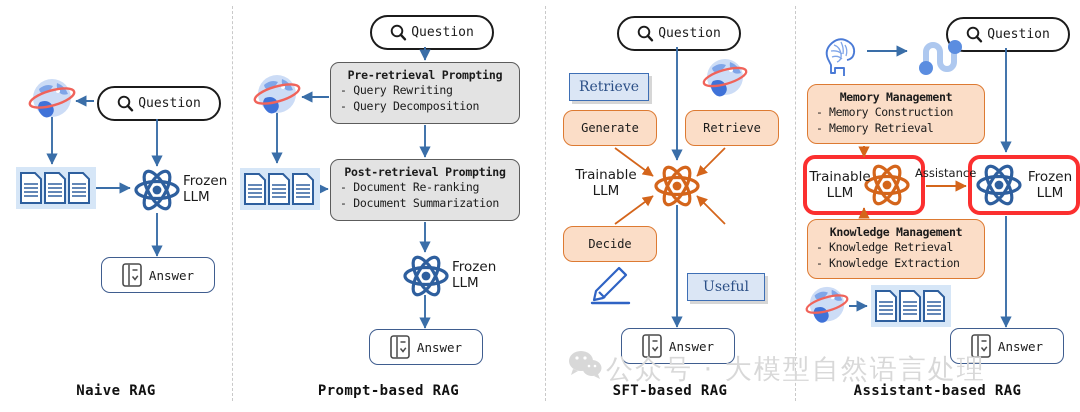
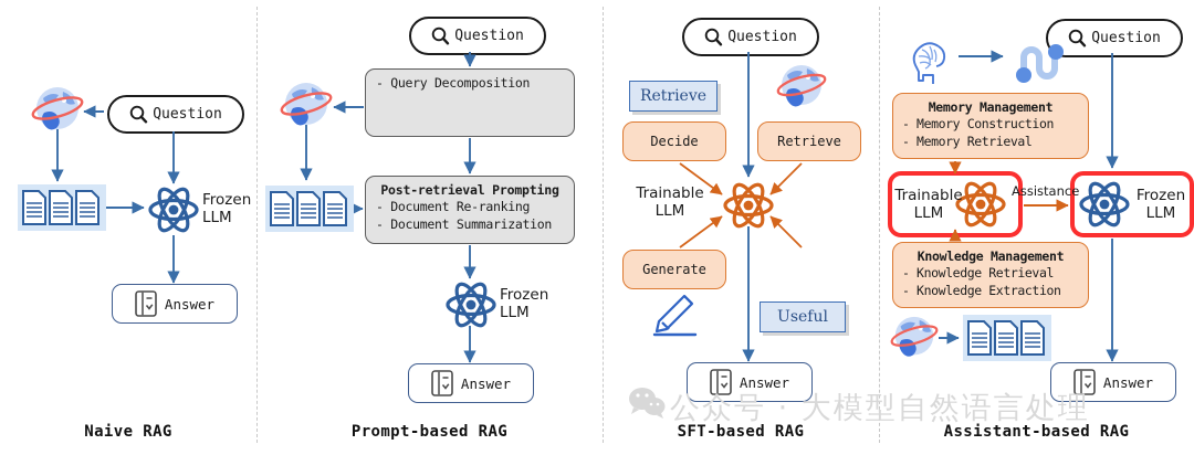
  Question
  Frozen
  LLM
  Answer
  Naive RAG
  Question
- Pre-retrieval Prompting
- - Query Rewriting
  - Query Decomposition
  Post-retrieval Prompting
  - Document Re-ranking
  - Document Summarization
  Frozen
  LLM
  Answer
  Prompt-based RAG
  Question
  Retrieve
  Useful
- Generate
+ Decide
  Retrieve
- Decide
+ Generate
  Trainable
  LLM
  Answer
  SFT-based RAG
  Question
  Memory Management
  - Memory Construction
  - Memory Retrieval
  Knowledge Management
  - Knowledge Retrieval
  - Knowledge Extraction
  Trainable
  LLM
  Frozen
  LLM
  Assistance
  Answer
  Assistant-based RAG
  公众号 · 大模型自然语言处理
